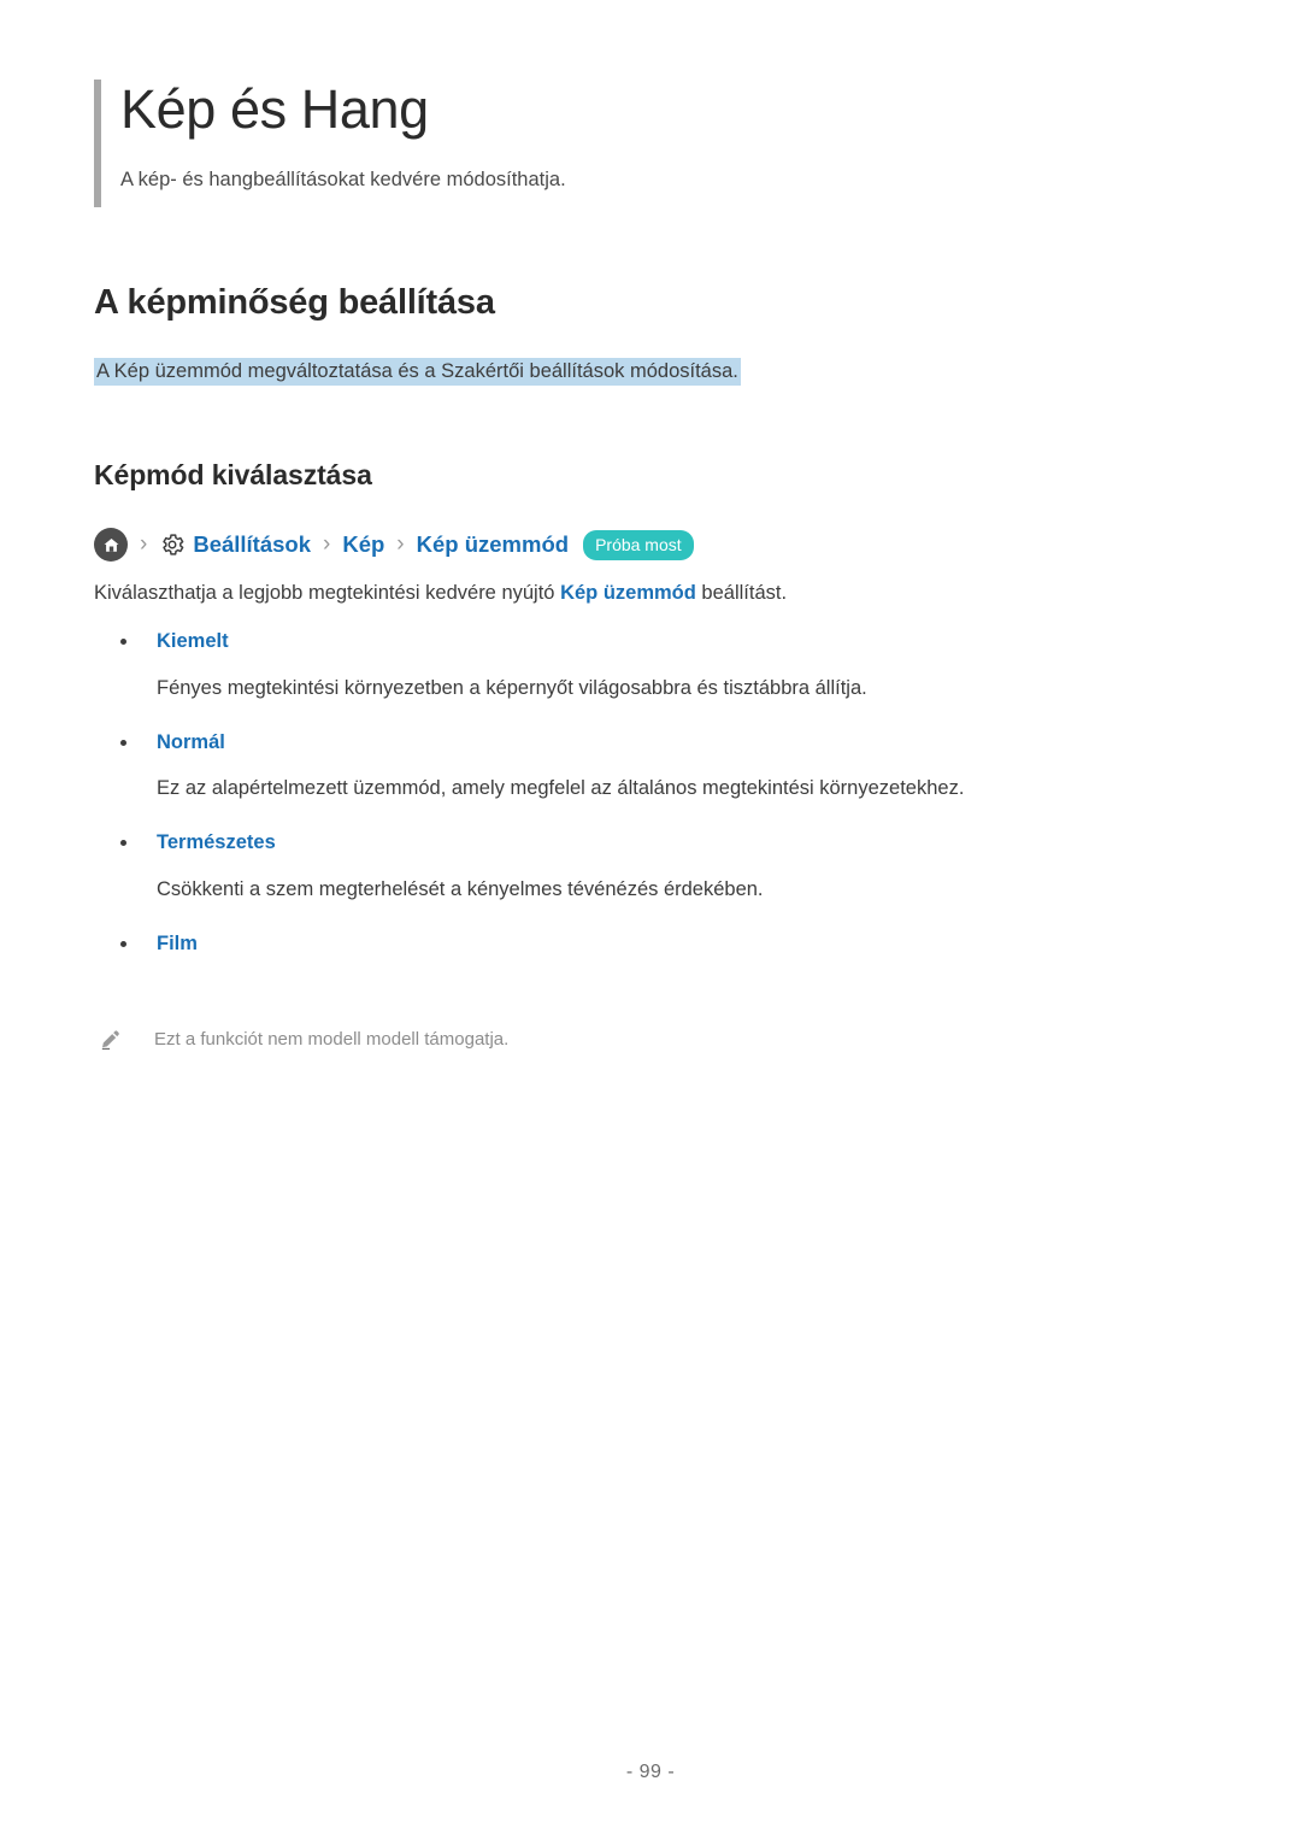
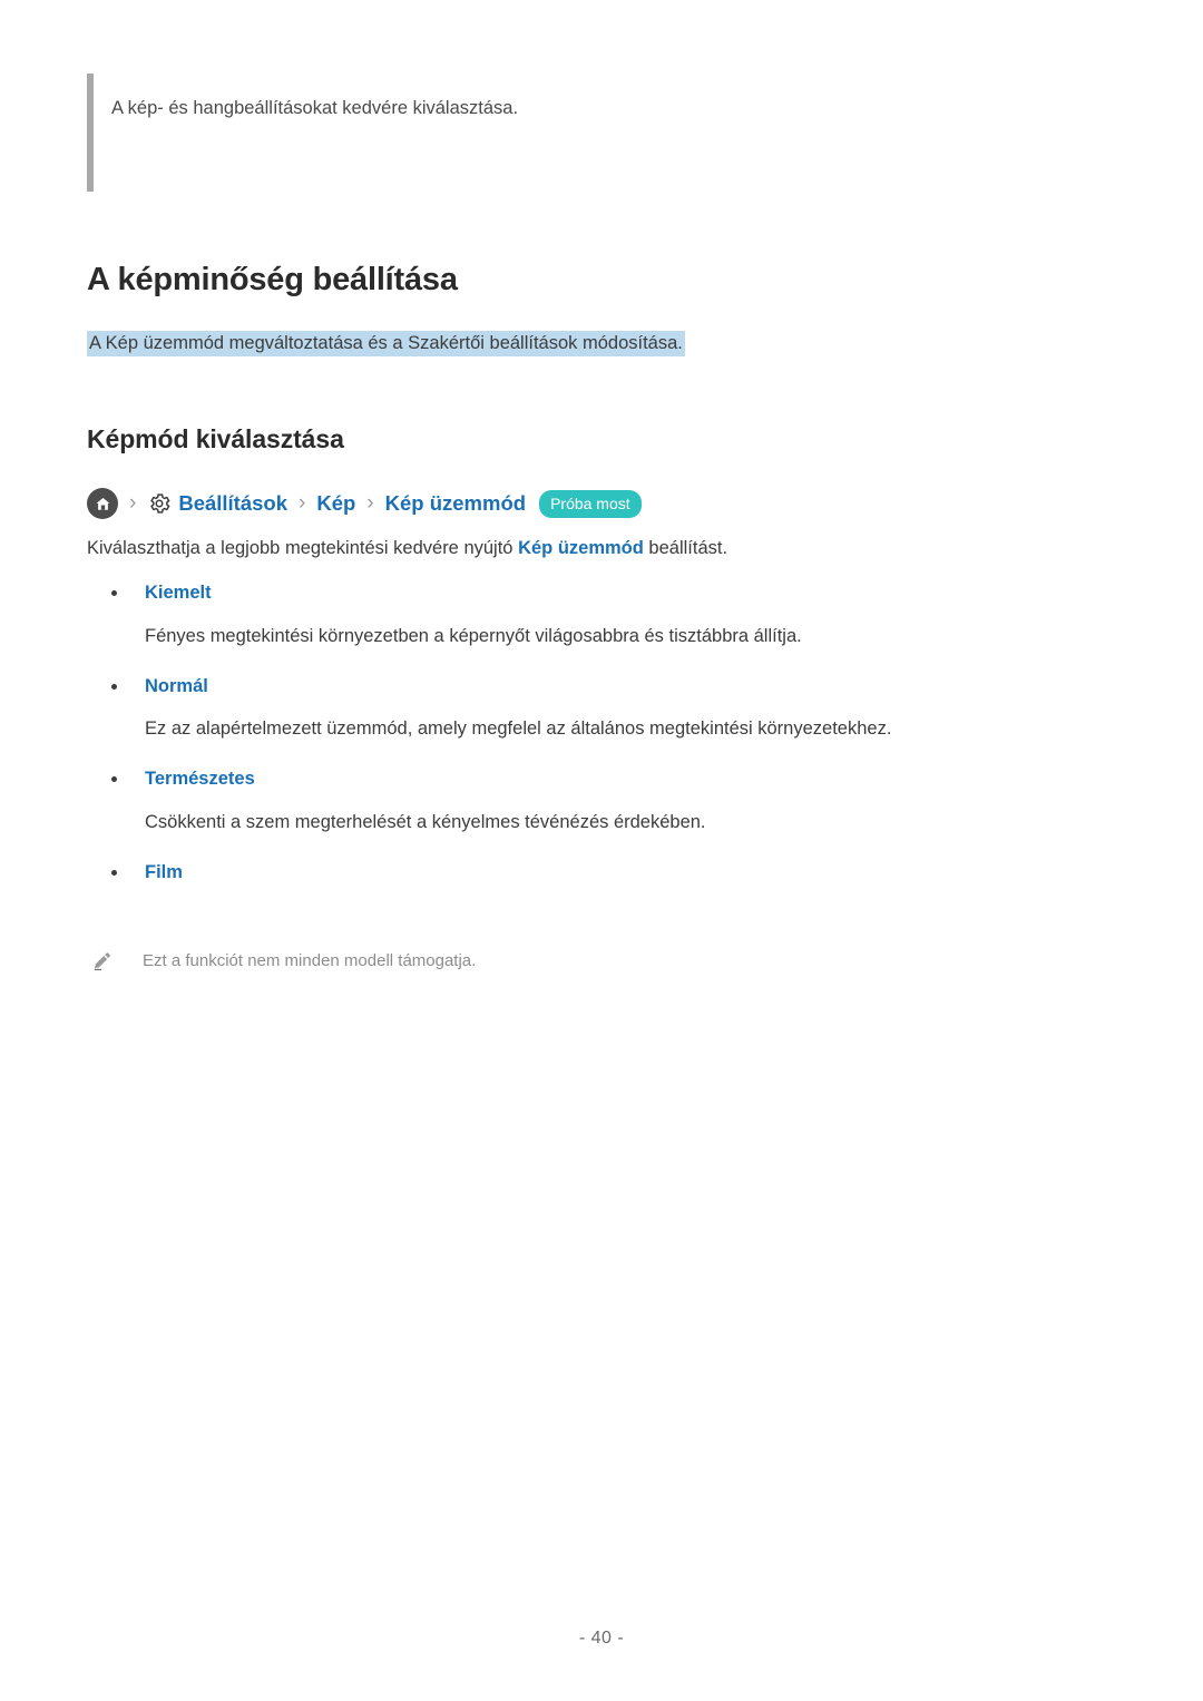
- Kép és Hang
- A kép- és hangbeállításokat kedvére módosíthatja.
+ A kép- és hangbeállításokat kedvére kiválasztása.
  A képminőség beállítása
  A Kép üzemmód megváltoztatása és a Szakértői beállítások módosítása.
  Képmód kiválasztása
  ›
  Beállítások
  ›
  Kép
  ›
  Kép üzemmód
  Próba most
  Kiválaszthatja a legjobb megtekintési kedvére nyújtó Kép üzemmód beállítást.
  Kiemelt
  Fényes megtekintési környezetben a képernyőt világosabbra és tisztábbra állítja.
  Normál
  Ez az alapértelmezett üzemmód, amely megfelel az általános megtekintési környezetekhez.
  Természetes
  Csökkenti a szem megterhelését a kényelmes tévénézés érdekében.
  Film
- Ezt a funkciót nem modell modell támogatja.
+ Ezt a funkciót nem minden modell támogatja.
- - 99 -
+ - 40 -
